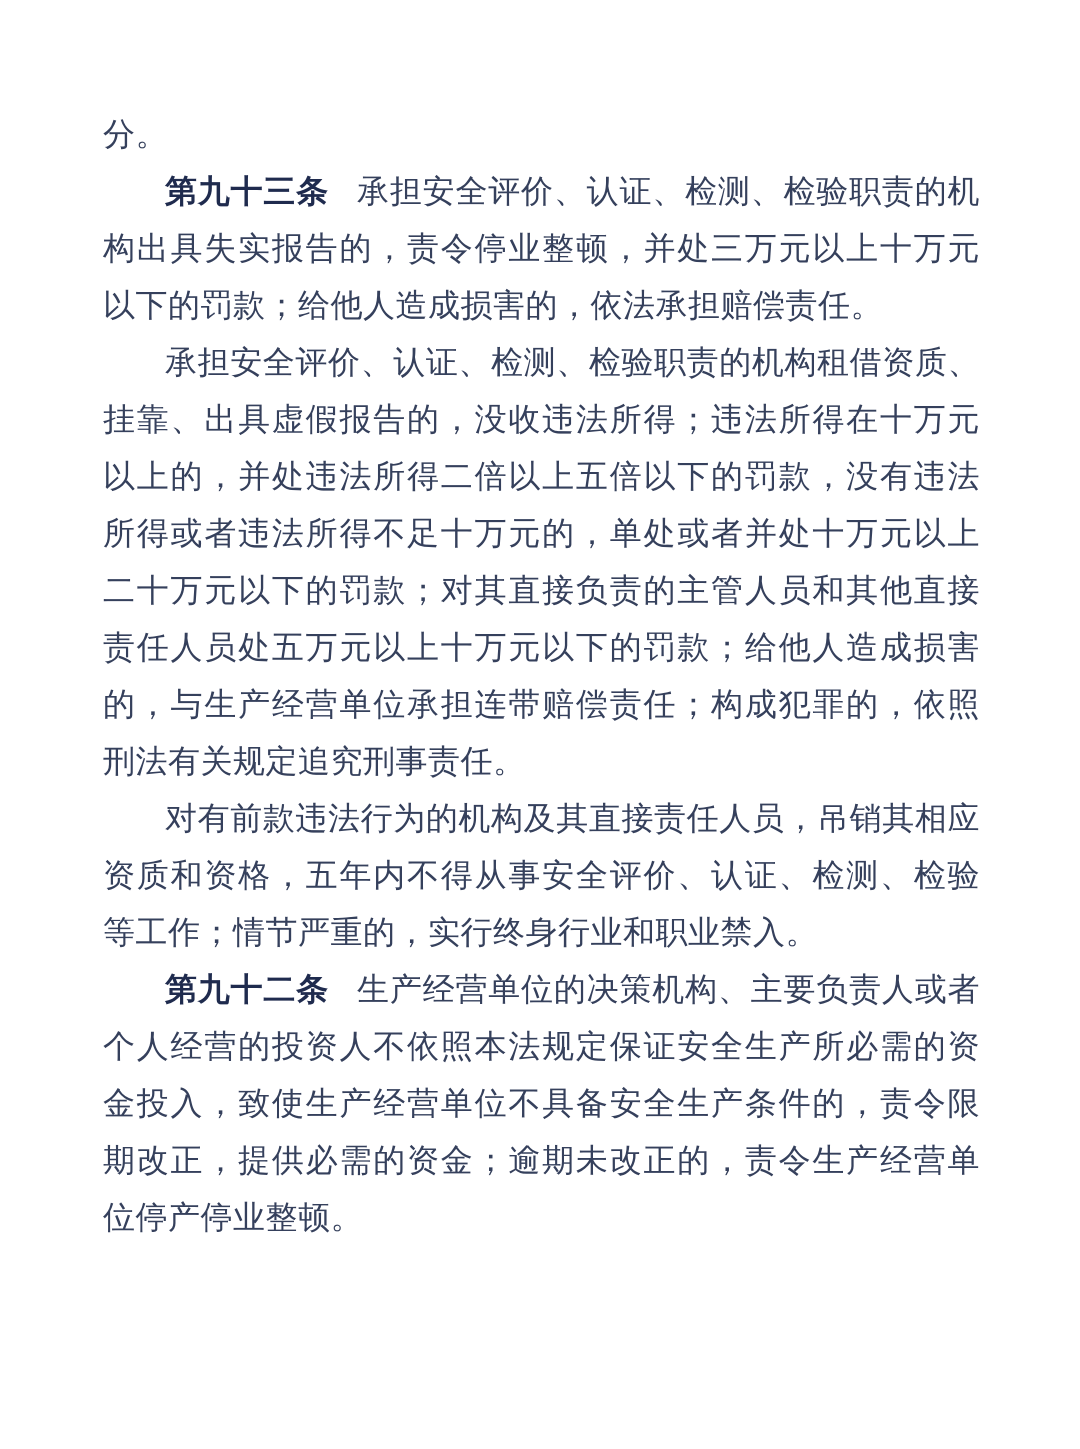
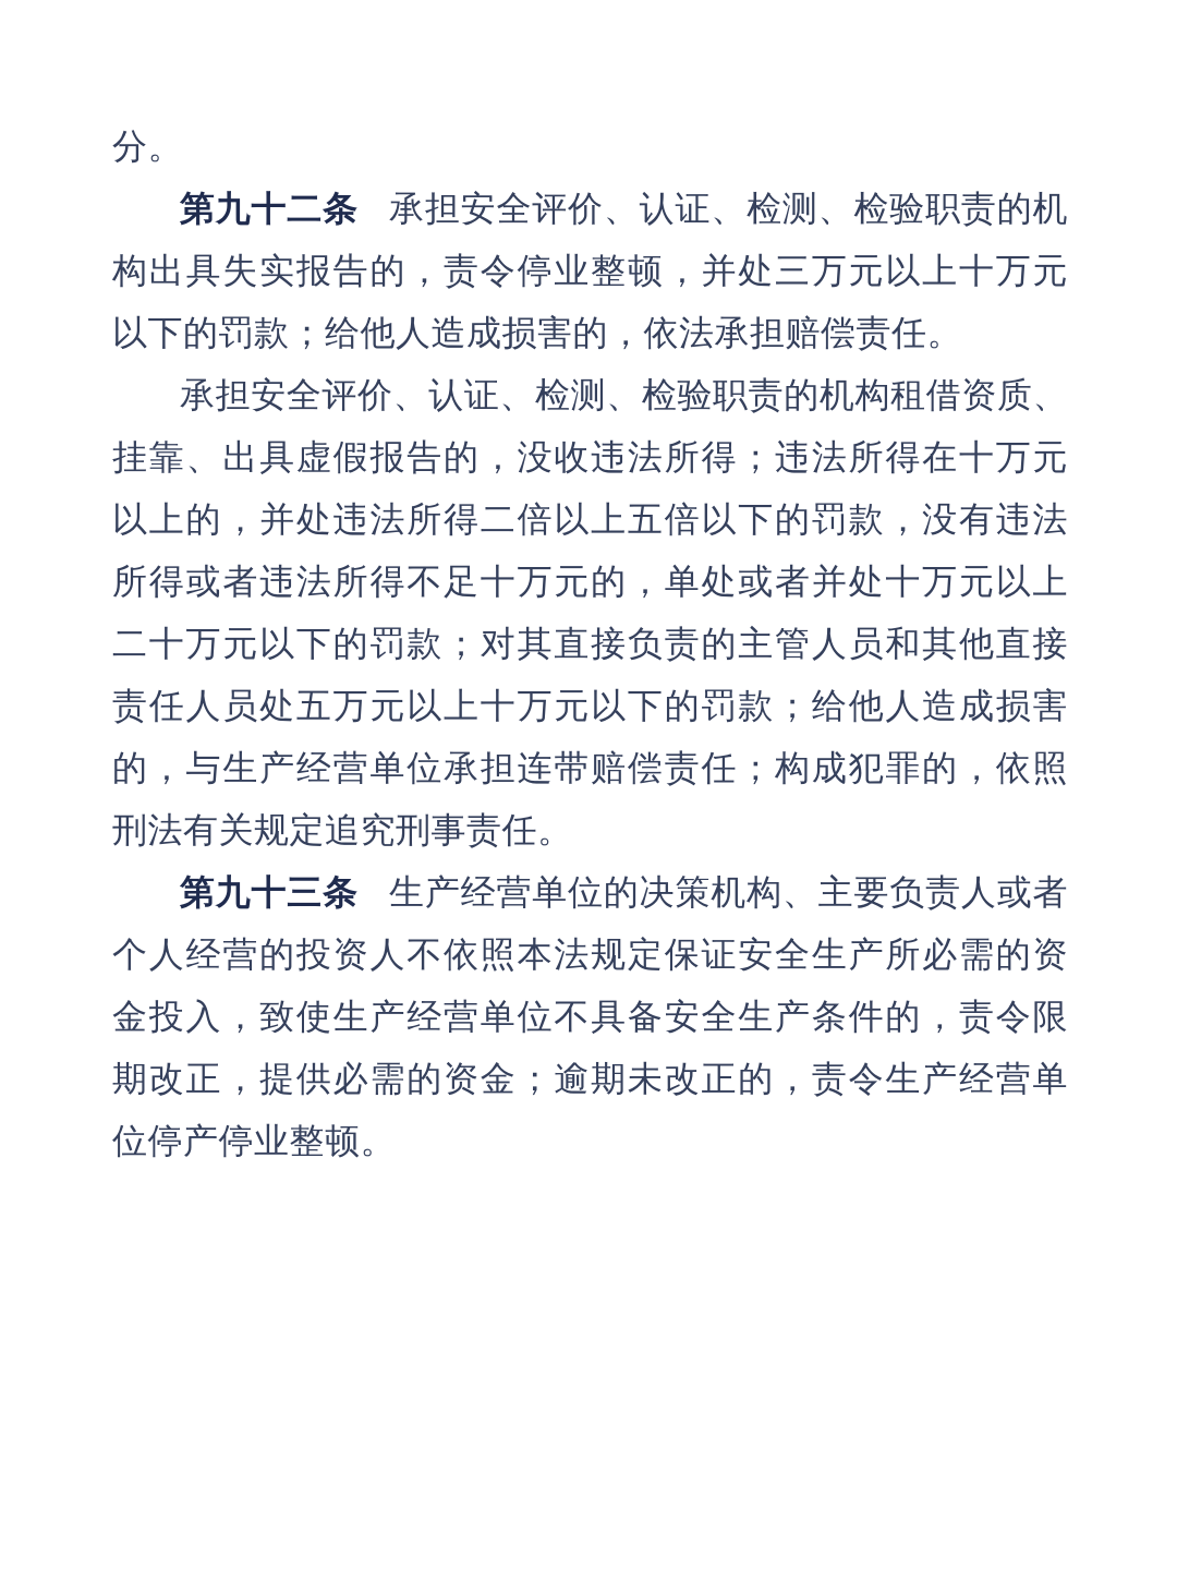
  分。
- 第九十三条 承担安全评价、认证、检测、检验职责的机构出具失实报告的，责令停业整顿，并处三万元以上十万元以下的罚款；给他人造成损害的，依法承担赔偿责任。
+ 第九十二条 承担安全评价、认证、检测、检验职责的机构出具失实报告的，责令停业整顿，并处三万元以上十万元以下的罚款；给他人造成损害的，依法承担赔偿责任。
  承担安全评价、认证、检测、检验职责的机构租借资质、挂靠、出具虚假报告的，没收违法所得；违法所得在十万元以上的，并处违法所得二倍以上五倍以下的罚款，没有违法所得或者违法所得不足十万元的，单处或者并处十万元以上二十万元以下的罚款；对其直接负责的主管人员和其他直接责任人员处五万元以上十万元以下的罚款；给他人造成损害的，与生产经营单位承担连带赔偿责任；构成犯罪的，依照刑法有关规定追究刑事责任。
- 对有前款违法行为的机构及其直接责任人员，吊销其相应资质和资格，五年内不得从事安全评价、认证、检测、检验等工作；情节严重的，实行终身行业和职业禁入。
- 第九十二条 生产经营单位的决策机构、主要负责人或者个人经营的投资人不依照本法规定保证安全生产所必需的资金投入，致使生产经营单位不具备安全生产条件的，责令限期改正，提供必需的资金；逾期未改正的，责令生产经营单位停产停业整顿。
+ 第九十三条 生产经营单位的决策机构、主要负责人或者个人经营的投资人不依照本法规定保证安全生产所必需的资金投入，致使生产经营单位不具备安全生产条件的，责令限期改正，提供必需的资金；逾期未改正的，责令生产经营单位停产停业整顿。
